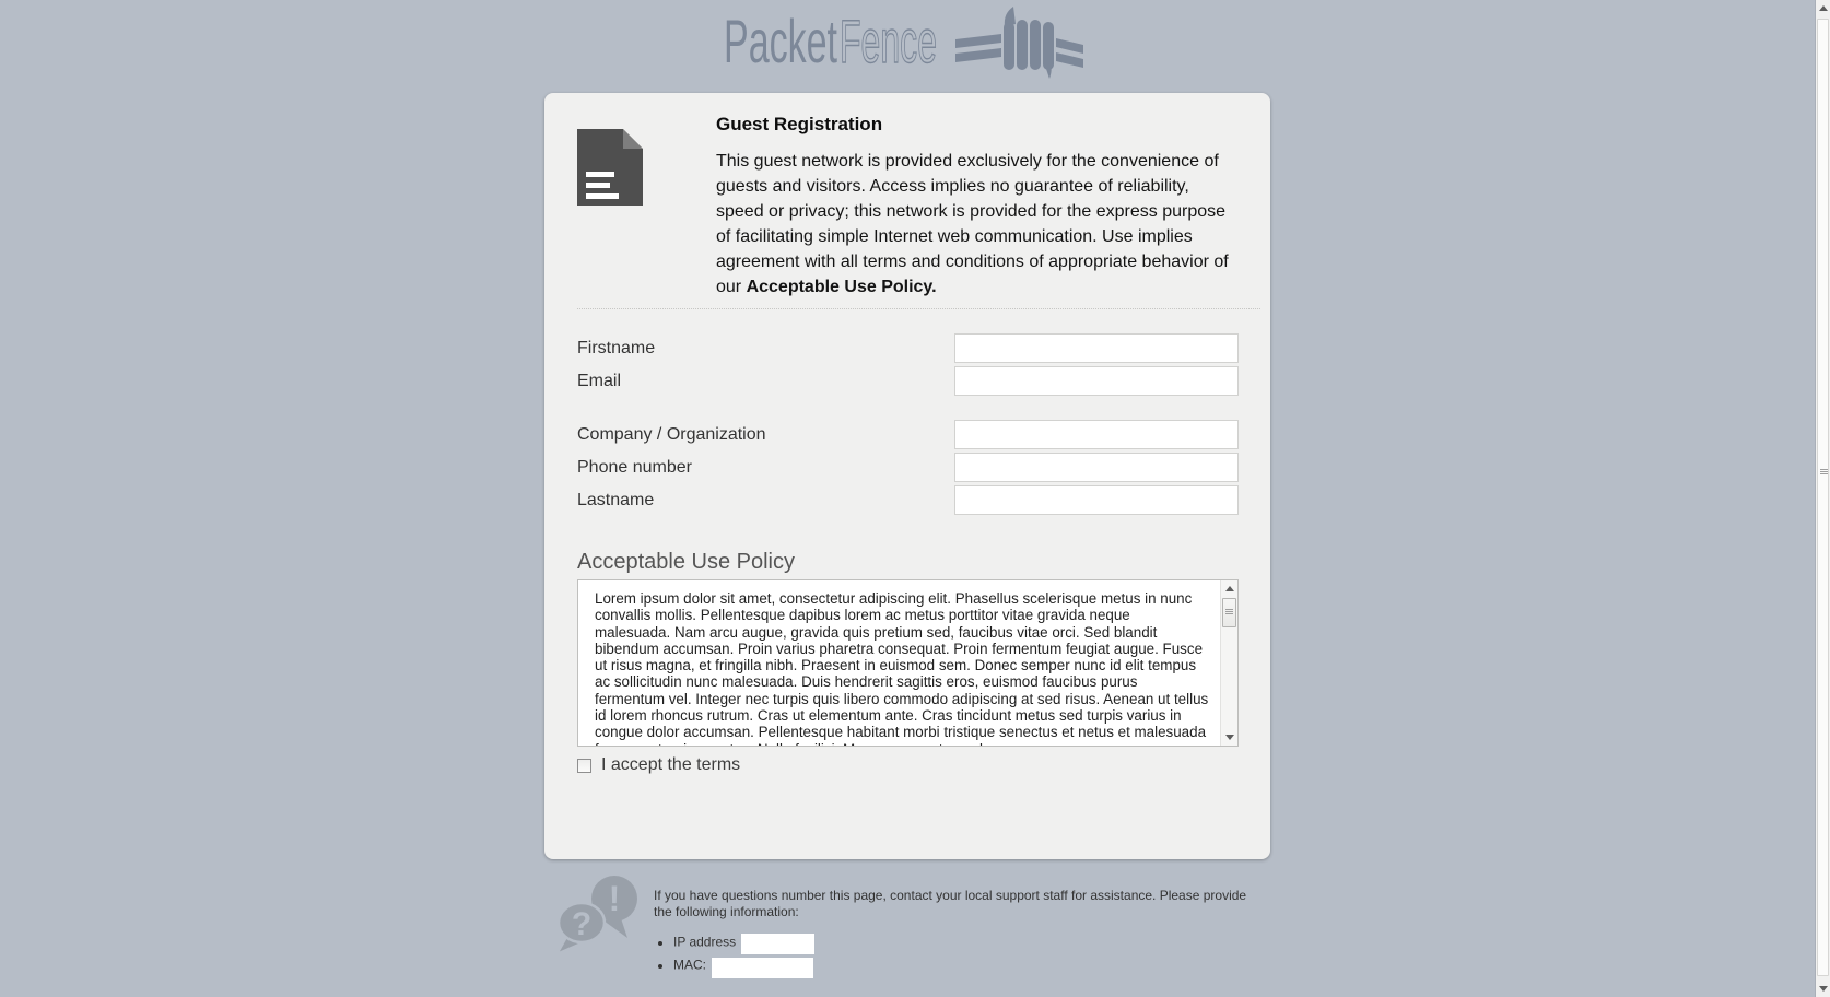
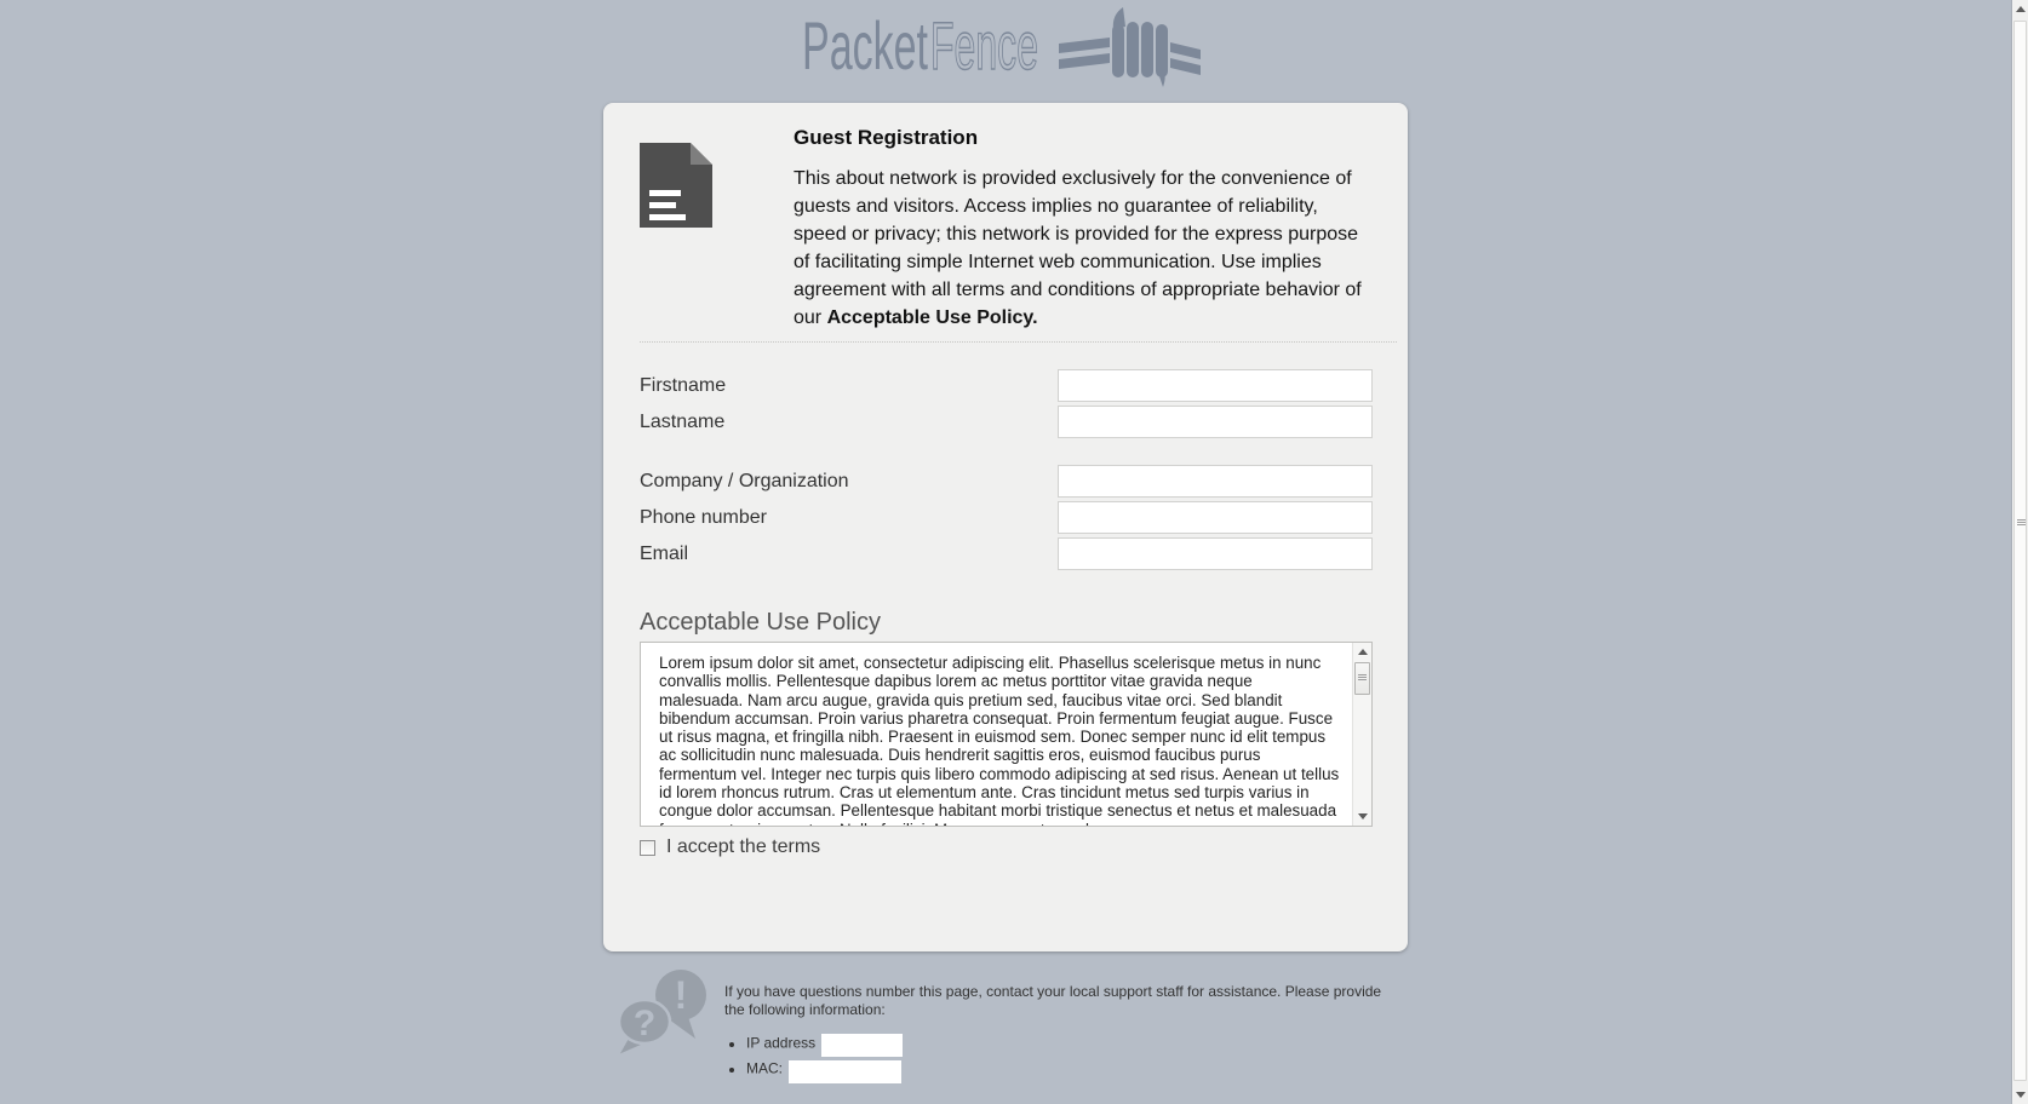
  Packet
  Fence
  Guest Registration
- This guest network is provided exclusively for the convenience of guests and visitors. Access implies no guarantee of reliability, speed or privacy; this network is provided for the express purpose of facilitating simple Internet web communication. Use implies agreement with all terms and conditions of appropriate behavior of our Acceptable Use Policy.
+ This about network is provided exclusively for the convenience of guests and visitors. Access implies no guarantee of reliability, speed or privacy; this network is provided for the express purpose of facilitating simple Internet web communication. Use implies agreement with all terms and conditions of appropriate behavior of our Acceptable Use Policy.
  Firstname
- Email
+ Lastname
  Company / Organization
  Phone number
- Lastname
+ Email
  Acceptable Use Policy
  Lorem ipsum dolor sit amet, consectetur adipiscing elit. Phasellus scelerisque metus in nunc convallis mollis. Pellentesque dapibus lorem ac metus porttitor vitae gravida neque malesuada. Nam arcu augue, gravida quis pretium sed, faucibus vitae orci. Sed blandit bibendum accumsan. Proin varius pharetra consequat. Proin fermentum feugiat augue. Fusce ut risus magna, et fringilla nibh. Praesent in euismod sem. Donec semper nunc id elit tempus ac sollicitudin nunc malesuada. Duis hendrerit sagittis eros, euismod faucibus purus fermentum vel. Integer nec turpis quis libero commodo adipiscing at sed risus. Aenean ut tellus id lorem rhoncus rutrum. Cras ut elementum ante. Cras tincidunt metus sed turpis varius in congue dolor accumsan. Pellentesque habitant morbi tristique senectus et netus et malesuada
  I accept the terms
  !
  ?
  If you have questions number this page, contact your local support staff for assistance. Please provide the following information:
  IP address
  MAC:
